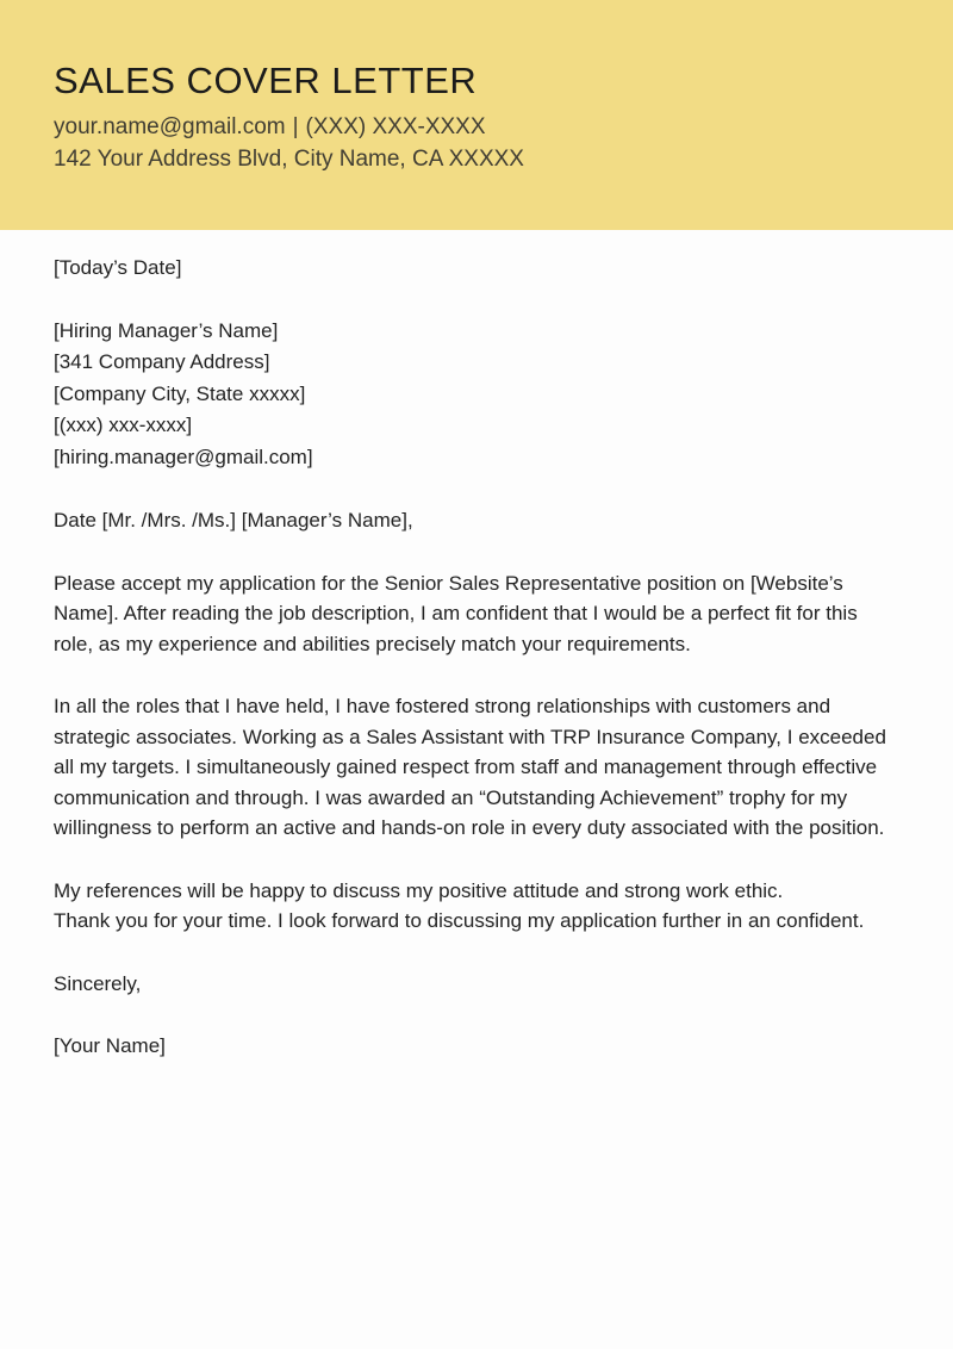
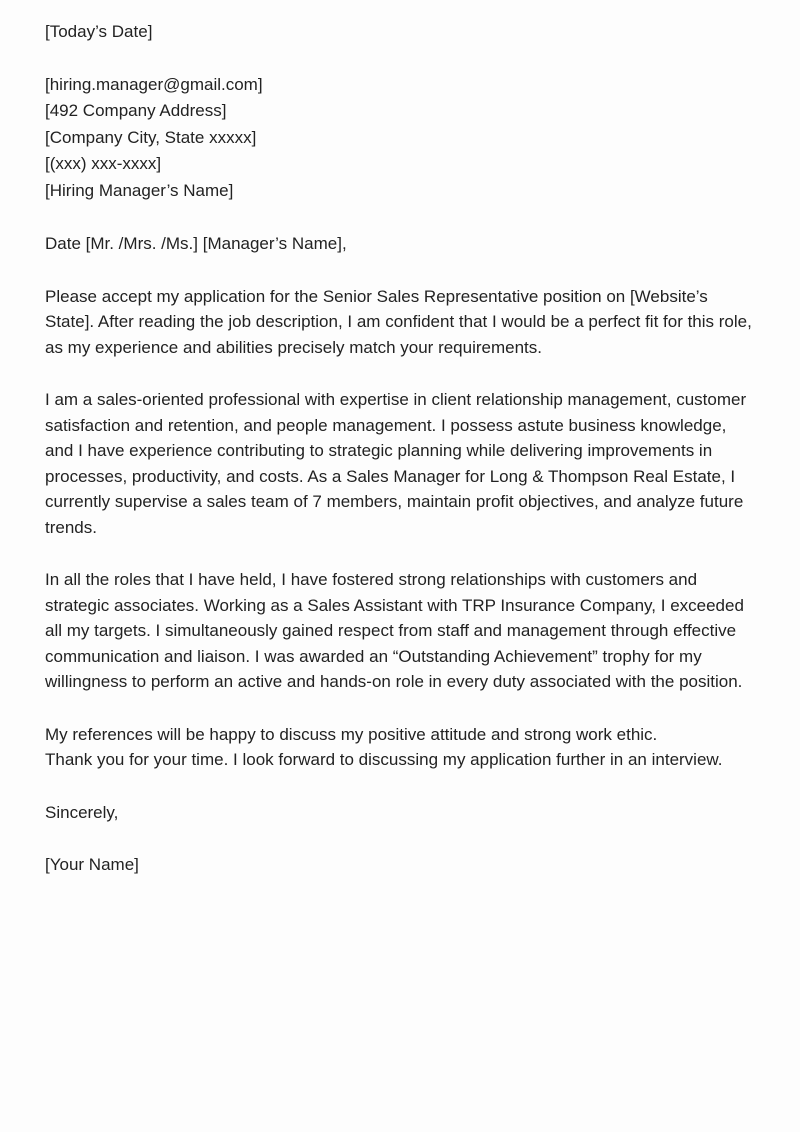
- SALES COVER LETTER
- your.name@gmail.com | (XXX) XXX-XXXX
- 142 Your Address Blvd, City Name, CA XXXXX
  [Today’s Date]
- [Hiring Manager’s Name]
+ [hiring.manager@gmail.com]
- [341 Company Address]
+ [492 Company Address]
  [Company City, State xxxxx]
  [(xxx) xxx-xxxx]
- [hiring.manager@gmail.com]
+ [Hiring Manager’s Name]
  Date [Mr. /Mrs. /Ms.] [Manager’s Name],
- Please accept my application for the Senior Sales Representative position on [Website’s Name]. After reading the job description, I am confident that I would be a perfect fit for this role, as my experience and abilities precisely match your requirements.
+ Please accept my application for the Senior Sales Representative position on [Website’s State]. After reading the job description, I am confident that I would be a perfect fit for this role, as my experience and abilities precisely match your requirements.
+ I am a sales-oriented professional with expertise in client relationship management, customer satisfaction and retention, and people management. I possess astute business knowledge, and I have experience contributing to strategic planning while delivering improvements in processes, productivity, and costs. As a Sales Manager for Long & Thompson Real Estate, I currently supervise a sales team of 7 members, maintain profit objectives, and analyze future trends.
- In all the roles that I have held, I have fostered strong relationships with customers and strategic associates. Working as a Sales Assistant with TRP Insurance Company, I exceeded all my targets. I simultaneously gained respect from staff and management through effective communication and through. I was awarded an “Outstanding Achievement” trophy for my willingness to perform an active and hands-on role in every duty associated with the position.
+ In all the roles that I have held, I have fostered strong relationships with customers and strategic associates. Working as a Sales Assistant with TRP Insurance Company, I exceeded all my targets. I simultaneously gained respect from staff and management through effective communication and liaison. I was awarded an “Outstanding Achievement” trophy for my willingness to perform an active and hands-on role in every duty associated with the position.
  My references will be happy to discuss my positive attitude and strong work ethic.
- Thank you for your time. I look forward to discussing my application further in an confident.
+ Thank you for your time. I look forward to discussing my application further in an interview.
  Sincerely,
  [Your Name]
